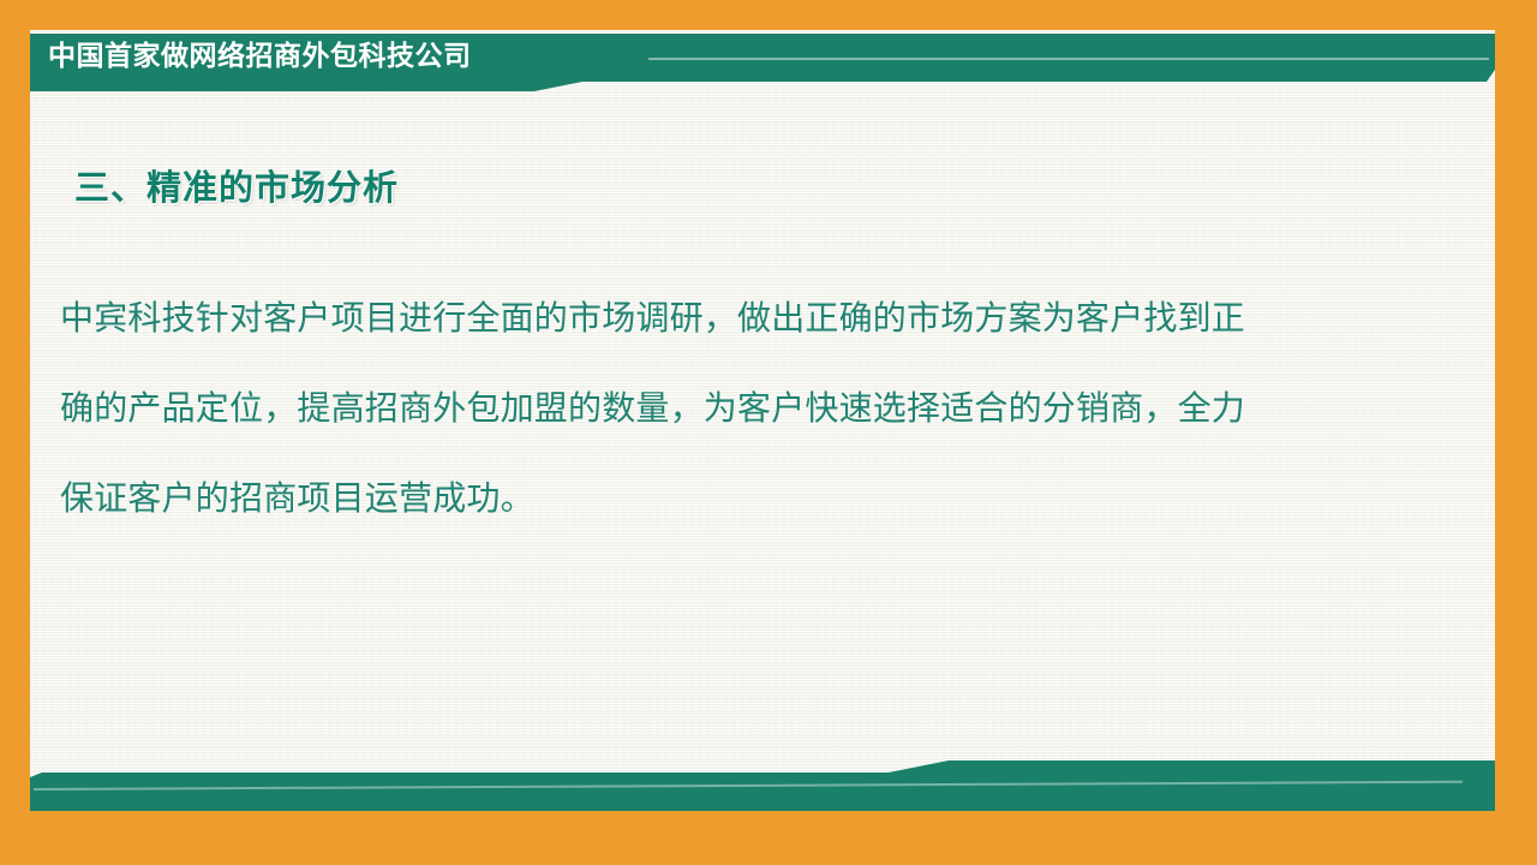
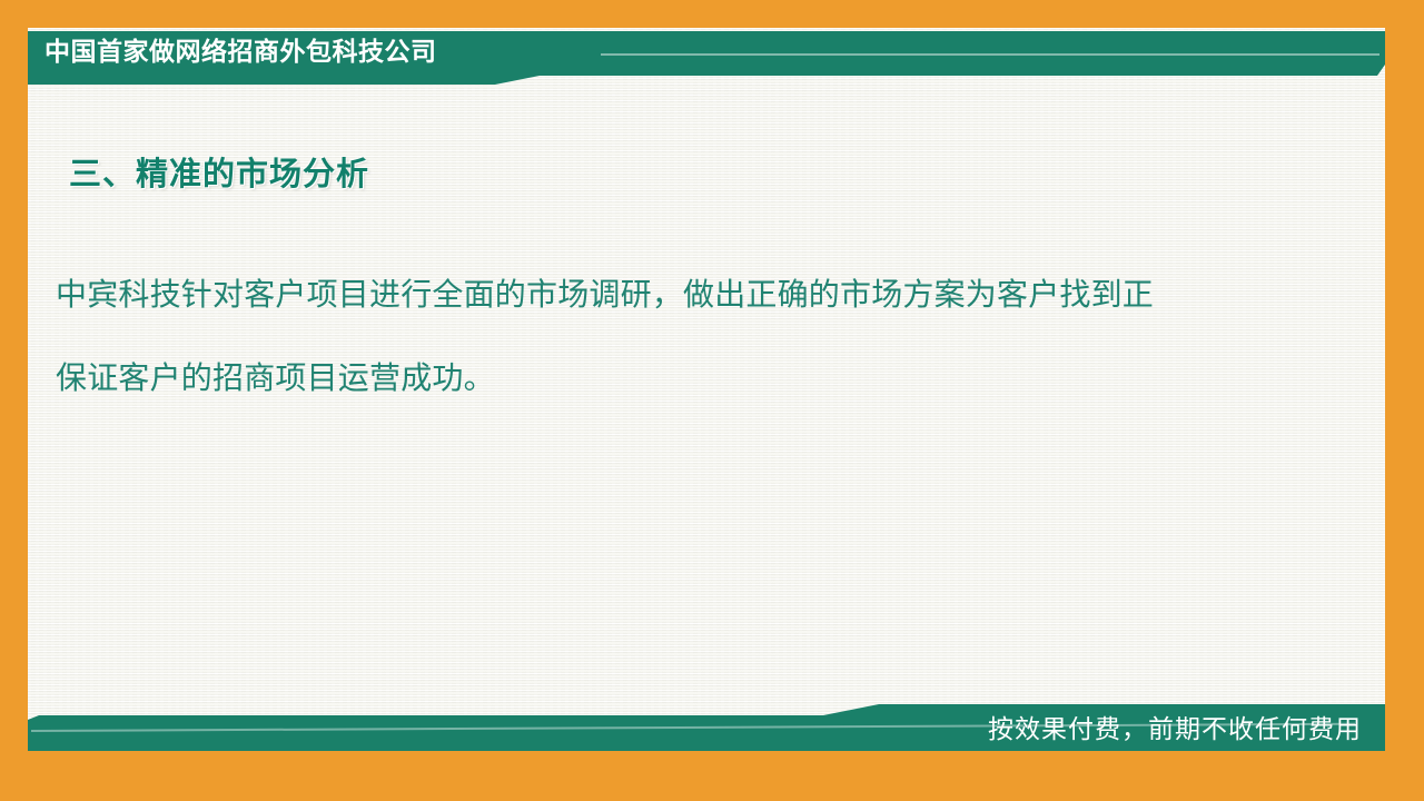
  三、精准的市场分析
  中宾科技针对客户项目进行全面的市场调研，做出正确的市场方案为客户找到正
- 确的产品定位，提高招商外包加盟的数量，为客户快速选择适合的分销商，全力
  保证客户的招商项目运营成功。
  中国首家做网络招商外包科技公司
+ 按效果付费，前期不收任何费用
